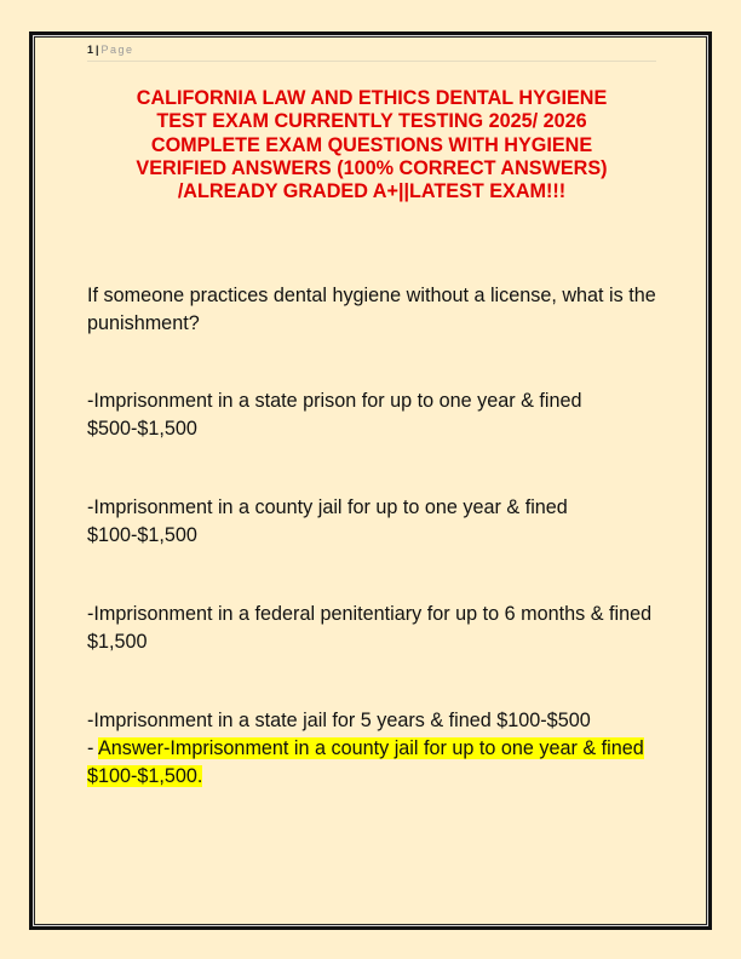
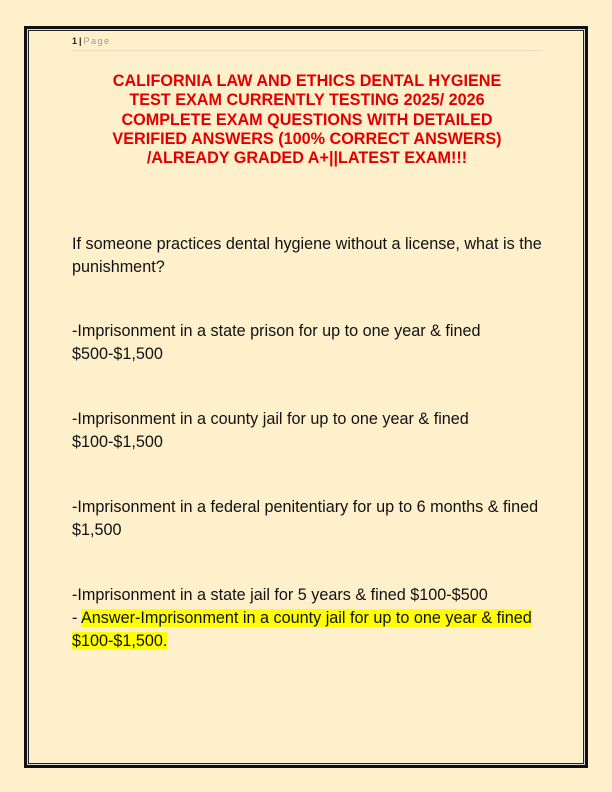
  1 | Page
  CALIFORNIA LAW AND ETHICS DENTAL HYGIENE
  TEST EXAM CURRENTLY TESTING 2025/ 2026
- COMPLETE EXAM QUESTIONS WITH HYGIENE
+ COMPLETE EXAM QUESTIONS WITH DETAILED
  VERIFIED ANSWERS (100% CORRECT ANSWERS)
  /ALREADY GRADED A+||LATEST EXAM!!!
  If someone practices dental hygiene without a license, what is the punishment?
  -Imprisonment in a state prison for up to one year & fined $500-$1,500
  -Imprisonment in a county jail for up to one year & fined $100-$1,500
  -Imprisonment in a federal penitentiary for up to 6 months & fined $1,500
  -Imprisonment in a state jail for 5 years & fined $100-$500
  - Answer-Imprisonment in a county jail for up to one year & fined $100-$1,500.
